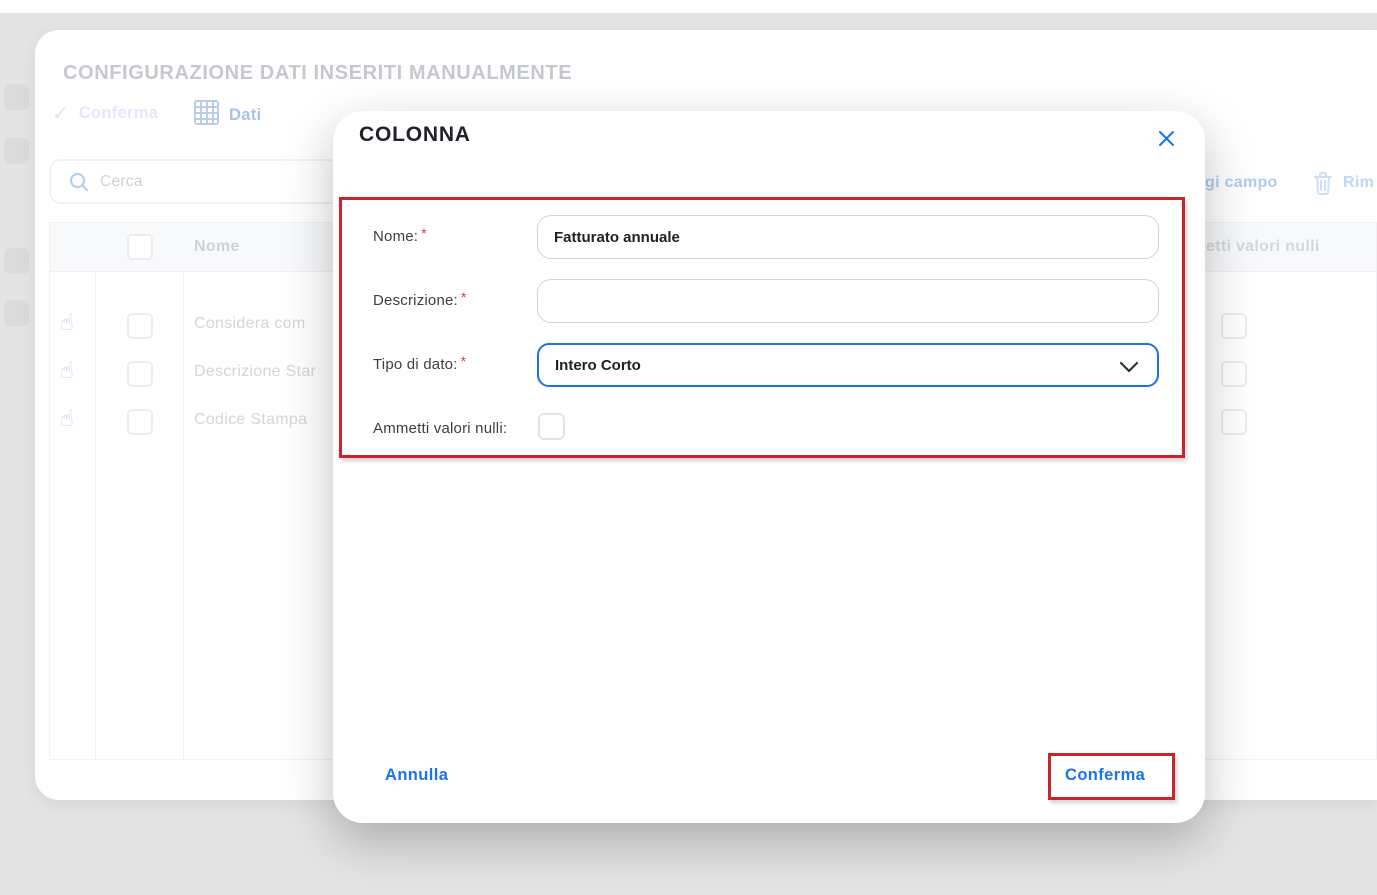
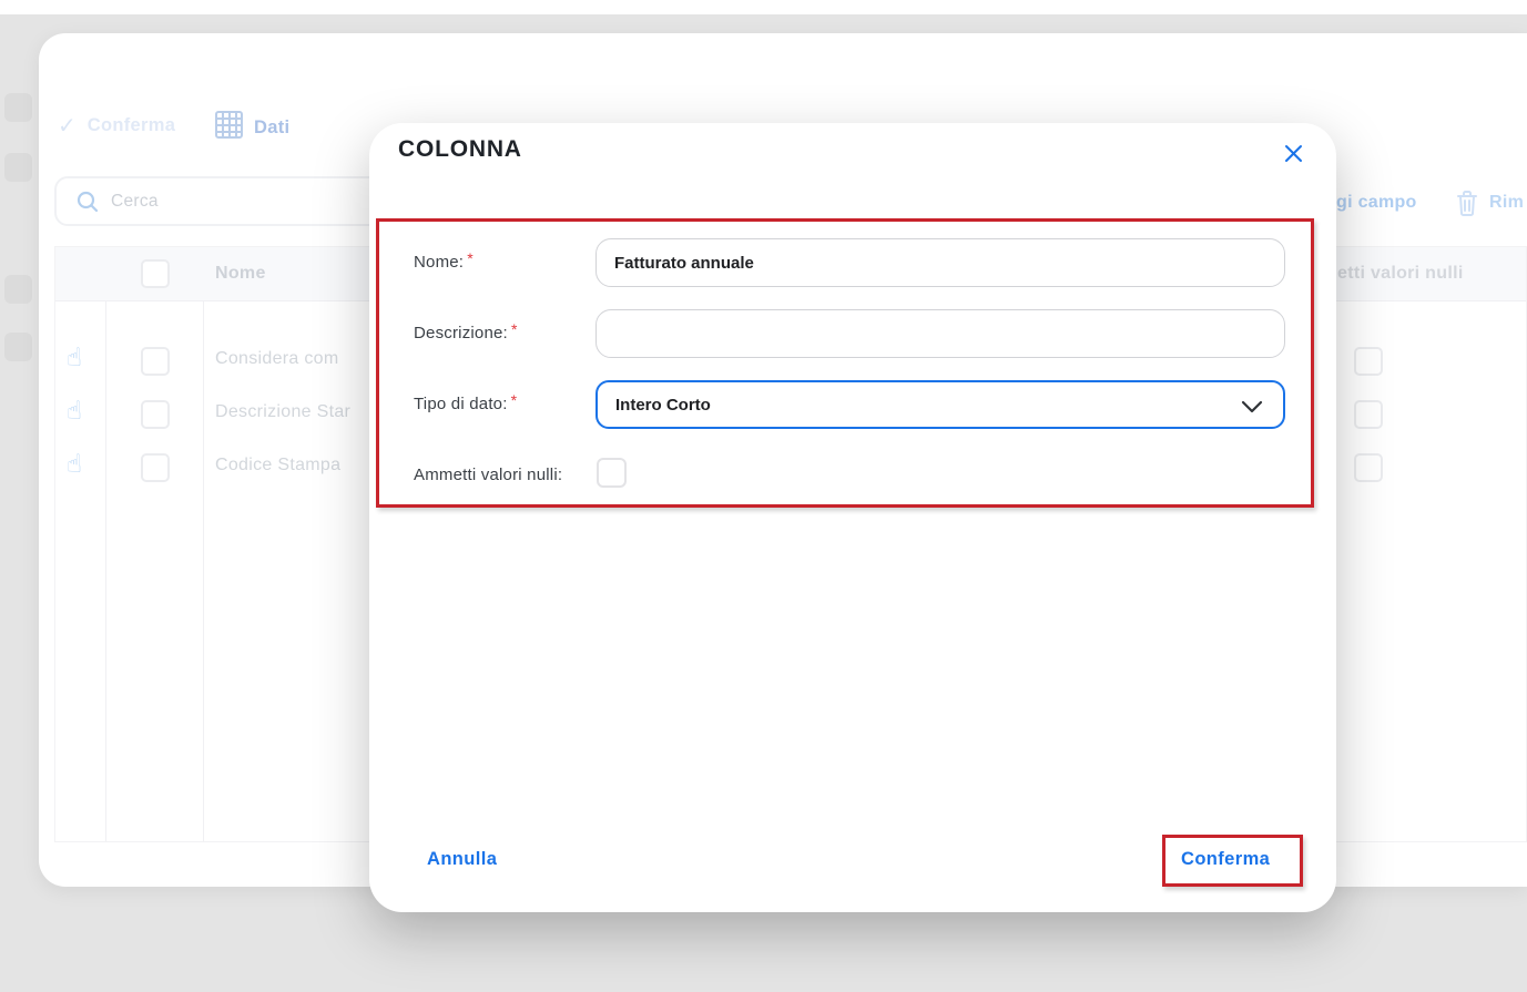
- CONFIGURAZIONE DATI INSERITI MANUALMENTE
  ✓
  Conferma
  Dati
  Cerca
  gi campo
  Rim
  Nome
  etti valori nulli
  ☝
  Considera com
  ☝
  Descrizione Star
  ☝
  Codice Stampa
  COLONNA
  Nome: *
  Fatturato annuale
  Descrizione: *
  Tipo di dato: *
  Intero Corto
  Ammetti valori nulli:
  Annulla
  Conferma
